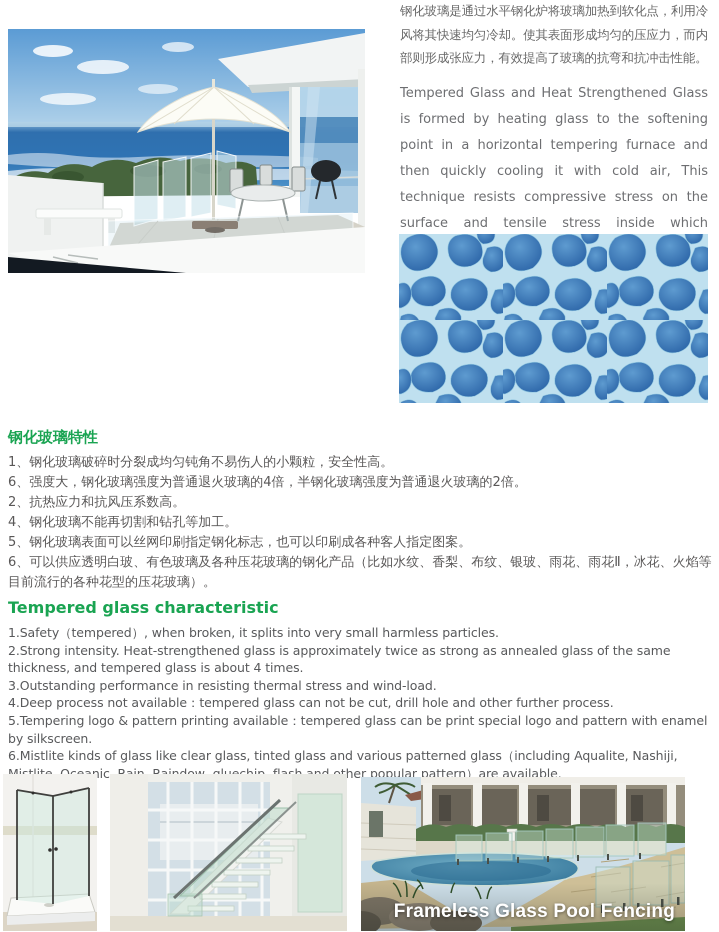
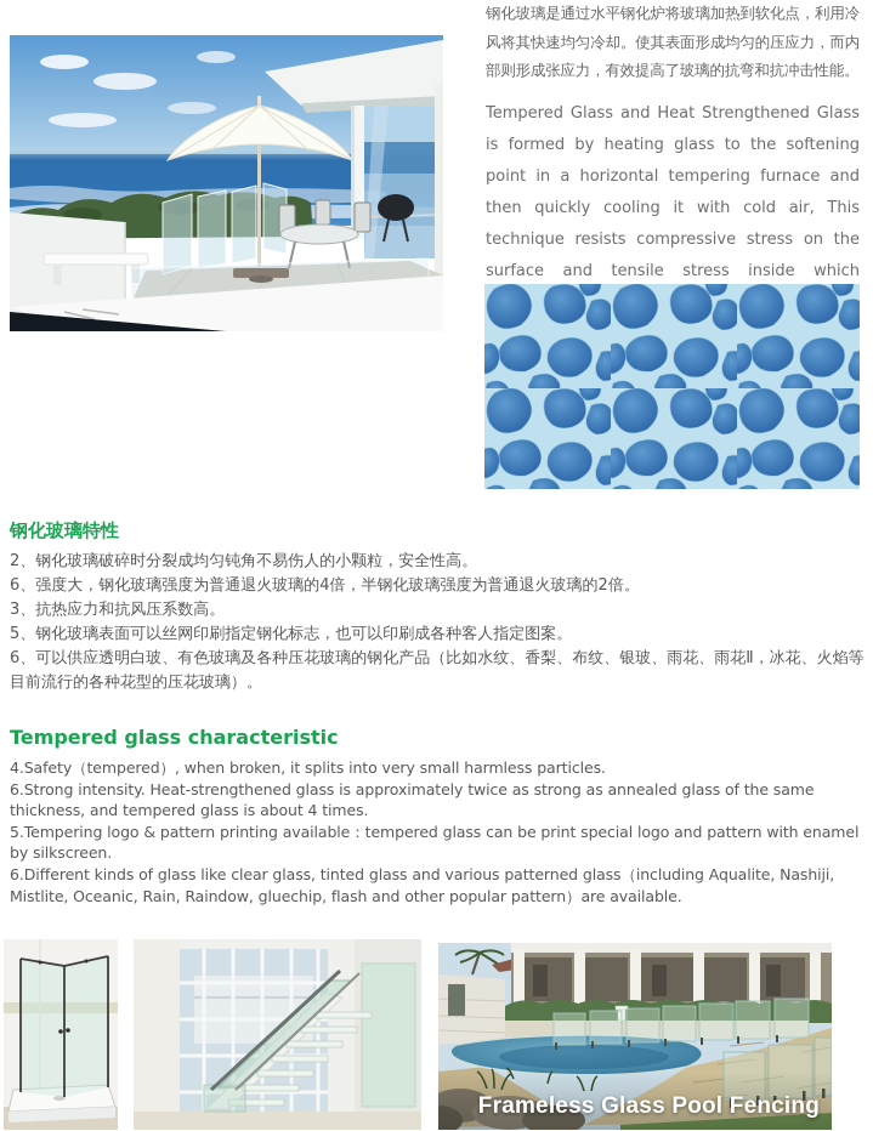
  钢化玻璃是通过水平钢化炉将玻璃加热到软化点，利用冷风将其快速均匀冷却。使其表面形成均匀的压应力，而内部则形成张应力，有效提高了玻璃的抗弯和抗冲击性能。
  Tempered Glass and Heat Strengthened Glass is formed by heating glass to the softening point in a horizontal tempering furnace and then quickly cooling it with cold air, This technique resists compressive stress on the surface and tensile stress inside which
  钢化玻璃特性
- 1、钢化玻璃破碎时分裂成均匀钝角不易伤人的小颗粒，安全性高。
+ 2、钢化玻璃破碎时分裂成均匀钝角不易伤人的小颗粒，安全性高。
  6、强度大，钢化玻璃强度为普通退火玻璃的4倍，半钢化玻璃强度为普通退火玻璃的2倍。
- 2、抗热应力和抗风压系数高。
+ 3、抗热应力和抗风压系数高。
- 4、钢化玻璃不能再切割和钻孔等加工。
  5、钢化玻璃表面可以丝网印刷指定钢化标志，也可以印刷成各种客人指定图案。
  6、可以供应透明白玻、有色玻璃及各种压花玻璃的钢化产品（比如水纹、香梨、布纹、银玻、雨花、雨花Ⅱ，冰花、火焰等目前流行的各种花型的压花玻璃）。
  Tempered glass characteristic
- 1.Safety（tempered）, when broken, it splits into very small harmless particles.
+ 4.Safety（tempered）, when broken, it splits into very small harmless particles.
- 2.Strong intensity. Heat-strengthened glass is approximately twice as strong as annealed glass of the same thickness, and tempered glass is about 4 times.
+ 6.Strong intensity. Heat-strengthened glass is approximately twice as strong as annealed glass of the same thickness, and tempered glass is about 4 times.
- 3.Outstanding performance in resisting thermal stress and wind-load.
- 4.Deep process not available：tempered glass can not be cut, drill hole and other further process.
  5.Tempering logo & pattern printing available：tempered glass can be print special logo and pattern with enamel by silkscreen.
- 6.Mistlite kinds of glass like clear glass, tinted glass and various patterned glass（including Aqualite, Nashiji, Mistlite, Oceanic, Rain, Raindow, gluechip, flash and other popular pattern）are available.
+ 6.Different kinds of glass like clear glass, tinted glass and various patterned glass（including Aqualite, Nashiji, Mistlite, Oceanic, Rain, Raindow, gluechip, flash and other popular pattern）are available.
  Frameless Glass Pool Fencing
